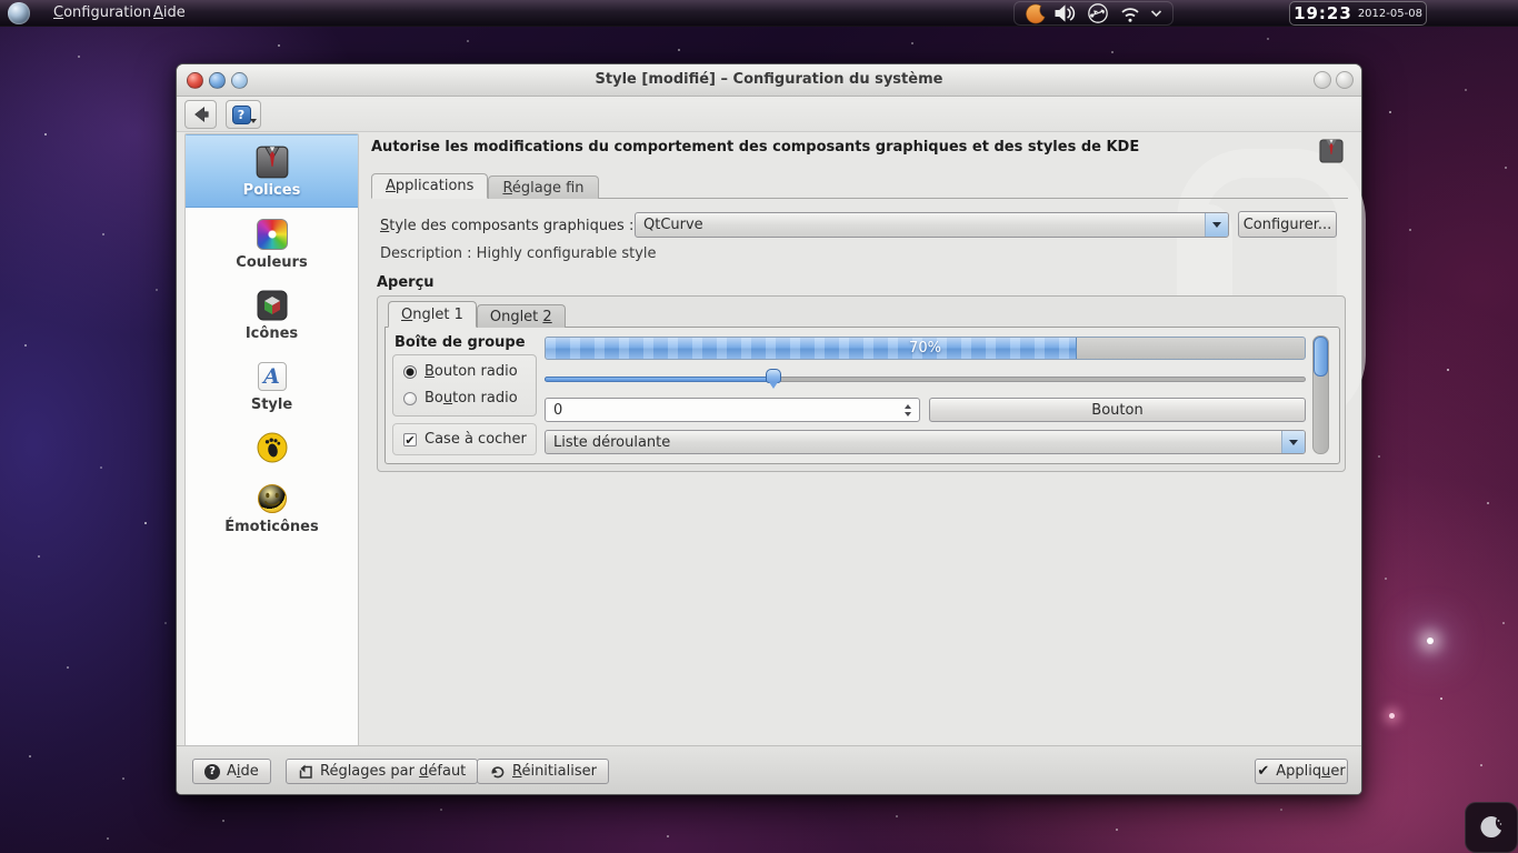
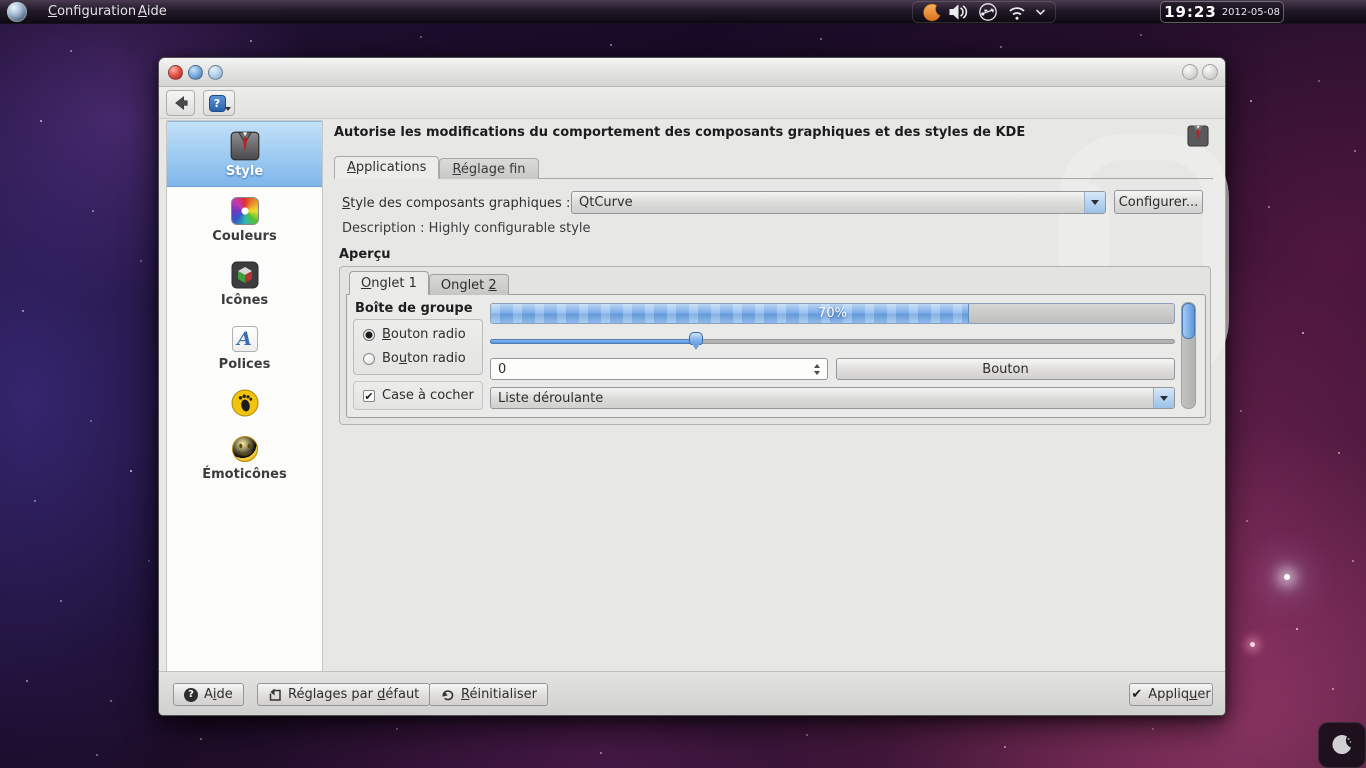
  Configuration
  Aide
  19:23
  2012-05-08
- Style [modifié] – Configuration du système
  ?
- Polices
+ Style
  Couleurs
  Icônes
  A
- Style
+ Polices
  Émoticônes
  Autorise les modifications du comportement des composants graphiques et des styles de KDE
  Applications
  Réglage fin
  Style des composants graphiques :
  QtCurve
  Configurer...
  Description : Highly configurable style
  Aperçu
  Onglet 1
  Onglet 2
  Boîte de groupe
  Bouton radio
  Bouton radio
  ✔
  Case à cocher
  70%
  0
  Bouton
  Liste déroulante
  ?
  Aide
  Réglages par défaut
  Réinitialiser
  ✔
  Appliquer
